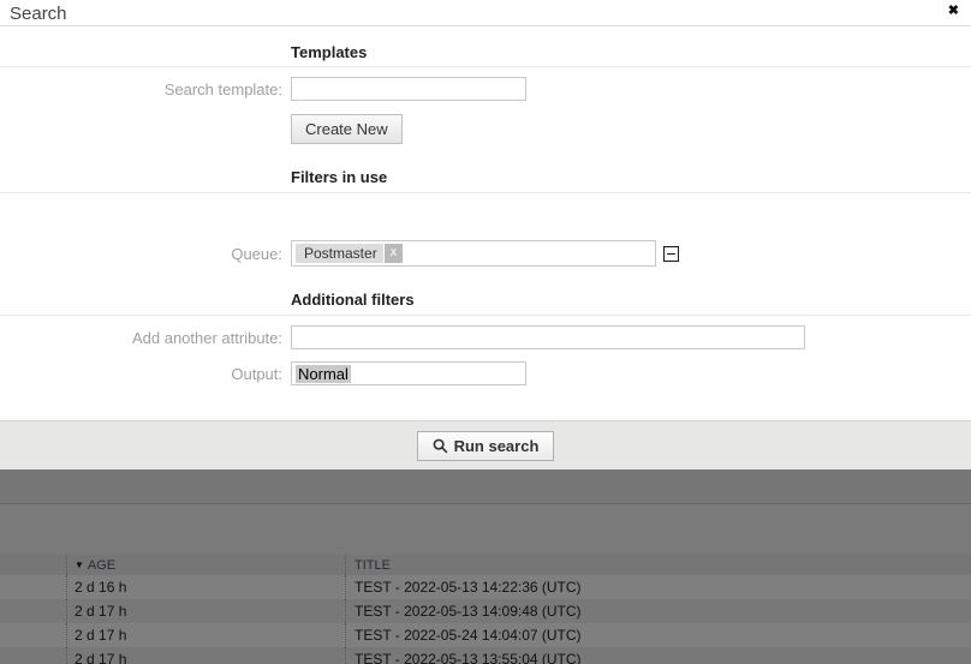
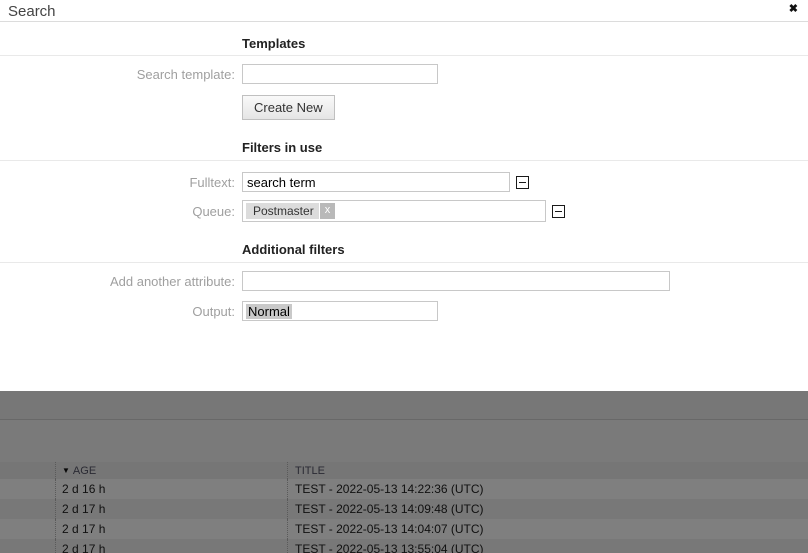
  ▼
  AGE
  TITLE
  2 d 16 h
  TEST - 2022-05-13 14:22:36 (UTC)
  2 d 17 h
  TEST - 2022-05-13 14:09:48 (UTC)
  2 d 17 h
- TEST - 2022-05-24 14:04:07 (UTC)
+ TEST - 2022-05-13 14:04:07 (UTC)
  2 d 17 h
  TEST - 2022-05-13 13:55:04 (UTC)
  Search
  ✖
  Templates
  Search template:
  Create New
  Filters in use
+ Fulltext:
+ search term
  Queue:
  Postmaster
  x
  Additional filters
  Add another attribute:
  Output:
  Normal
- Run search
